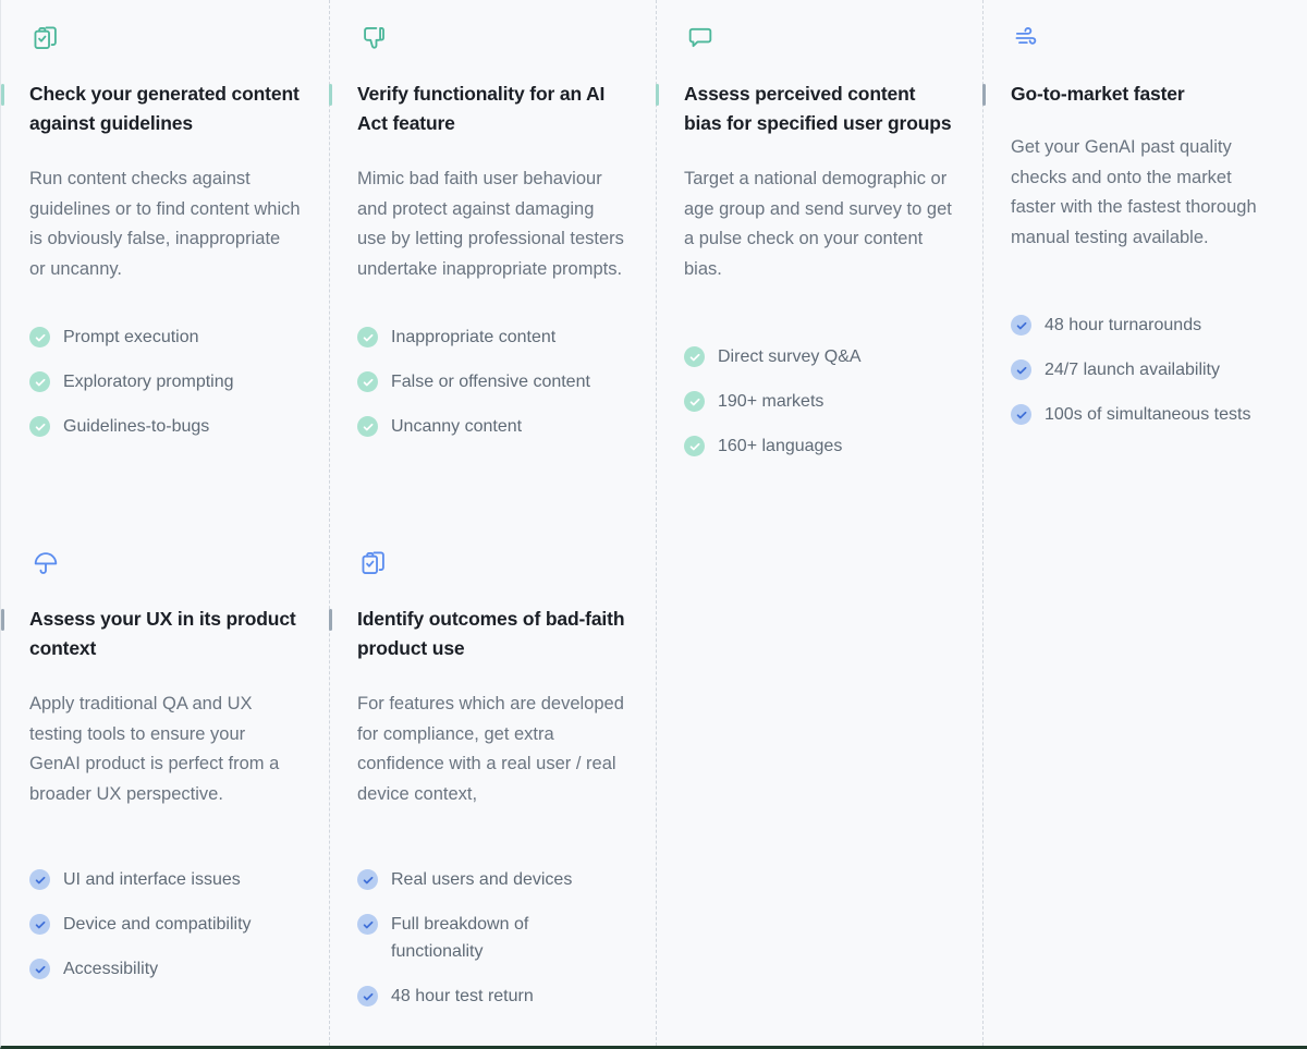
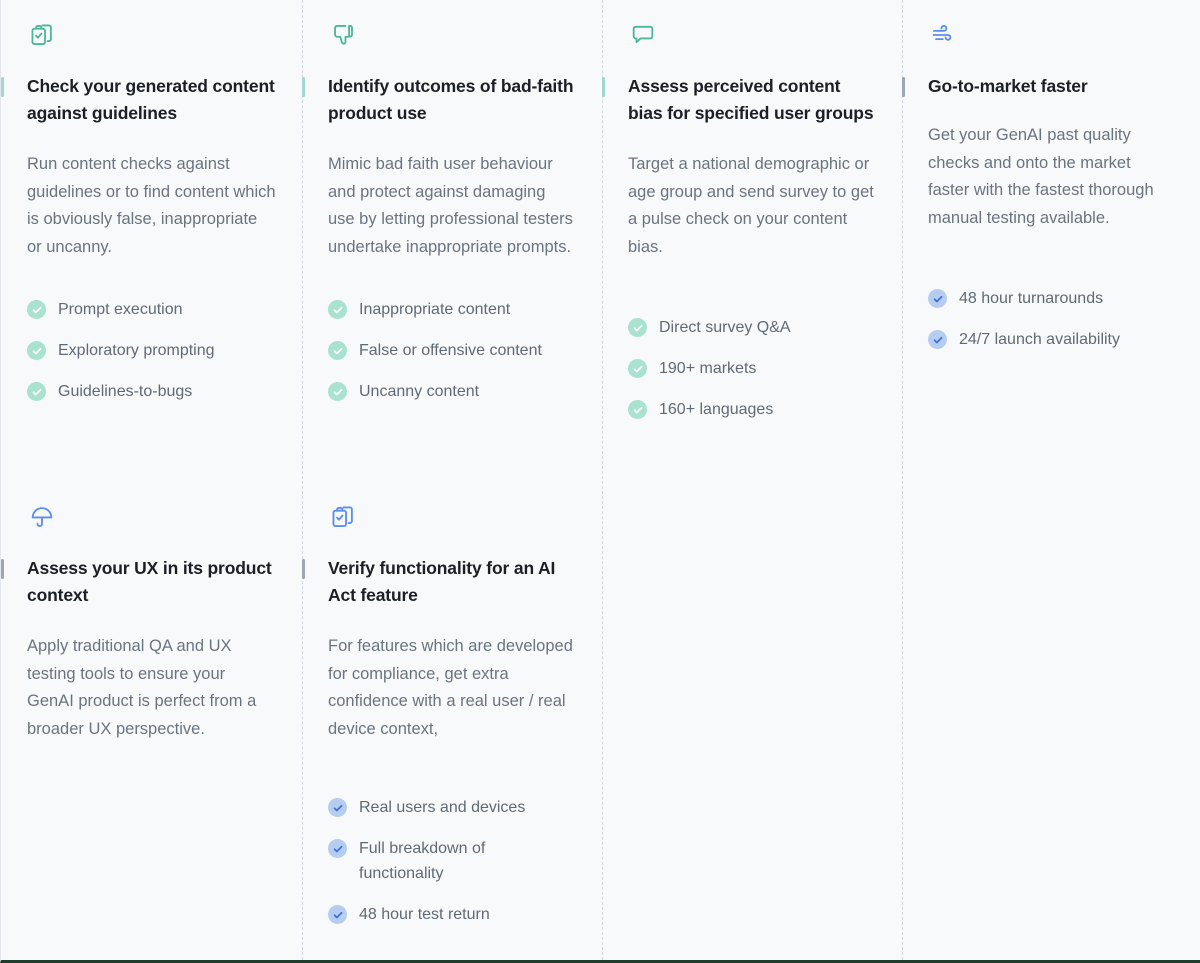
  Check your generated content against guidelines
  Run content checks against guidelines or to find content which is obviously false, inappropriate or uncanny.
  Prompt execution
  Exploratory prompting
  Guidelines-to-bugs
- Verify functionality for an AI Act feature
+ Identify outcomes of bad-faith product use
  Mimic bad faith user behaviour and protect against damaging use by letting professional testers undertake inappropriate prompts.
  Inappropriate content
  False or offensive content
  Uncanny content
  Assess perceived content bias for specified user groups
  Target a national demographic or age group and send survey to get a pulse check on your content bias.
  Direct survey Q&A
  190+ markets
  160+ languages
  Go-to-market faster
  Get your GenAI past quality checks and onto the market faster with the fastest thorough manual testing available.
  48 hour turnarounds
  24/7 launch availability
- 100s of simultaneous tests
  Assess your UX in its product context
  Apply traditional QA and UX testing tools to ensure your GenAI product is perfect from a broader UX perspective.
- UI and interface issues
- Device and compatibility
- Accessibility
- Identify outcomes of bad-faith product use
+ Verify functionality for an AI Act feature
  For features which are developed for compliance, get extra confidence with a real user / real device context,
  Real users and devices
  Full breakdown of functionality
  48 hour test return
